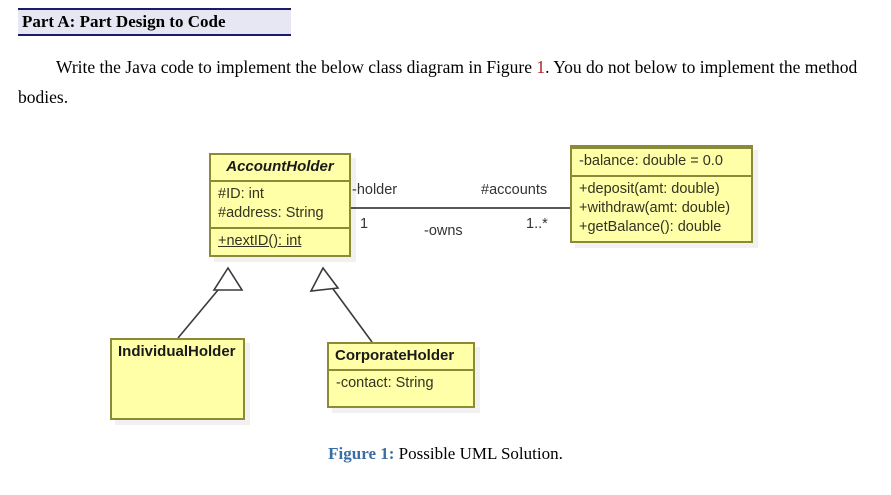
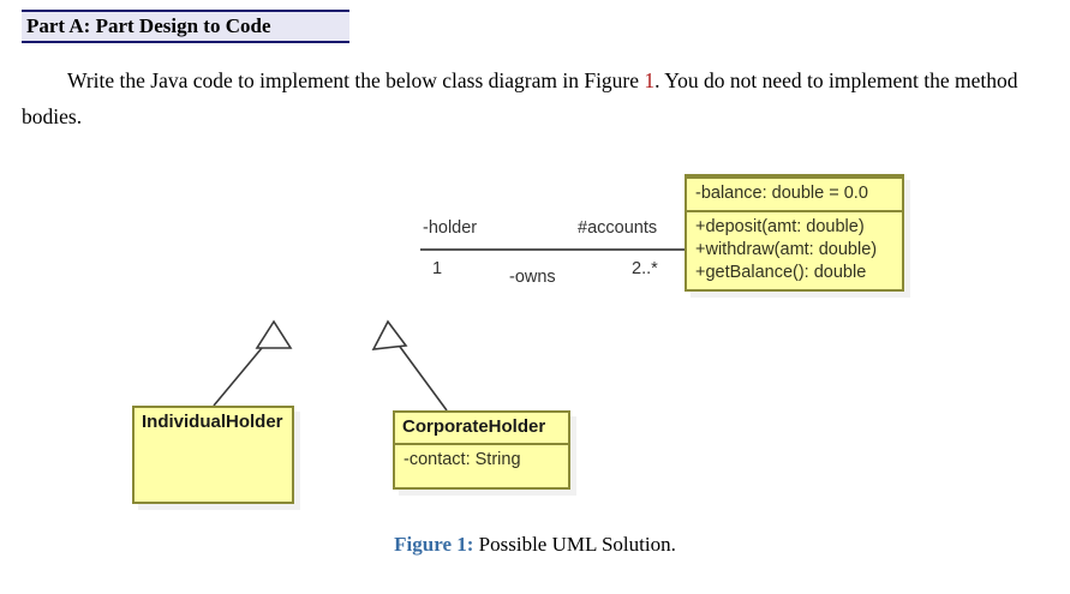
  Part A: Part Design to Code
- Write the Java code to implement the below class diagram in Figure 1. You do not below to implement the method bodies.
+ Write the Java code to implement the below class diagram in Figure 1. You do not need to implement the method bodies.
  -holder
  #accounts
  1
  -owns
- 1..*
+ 2..*
- AccountHolder
- #ID: int
- #address: String
- +nextID(): int
  -balance: double = 0.0
  +deposit(amt: double)
  +withdraw(amt: double)
  +getBalance(): double
  IndividualHolder
  CorporateHolder
  -contact: String
  Figure 1: Possible UML Solution.
